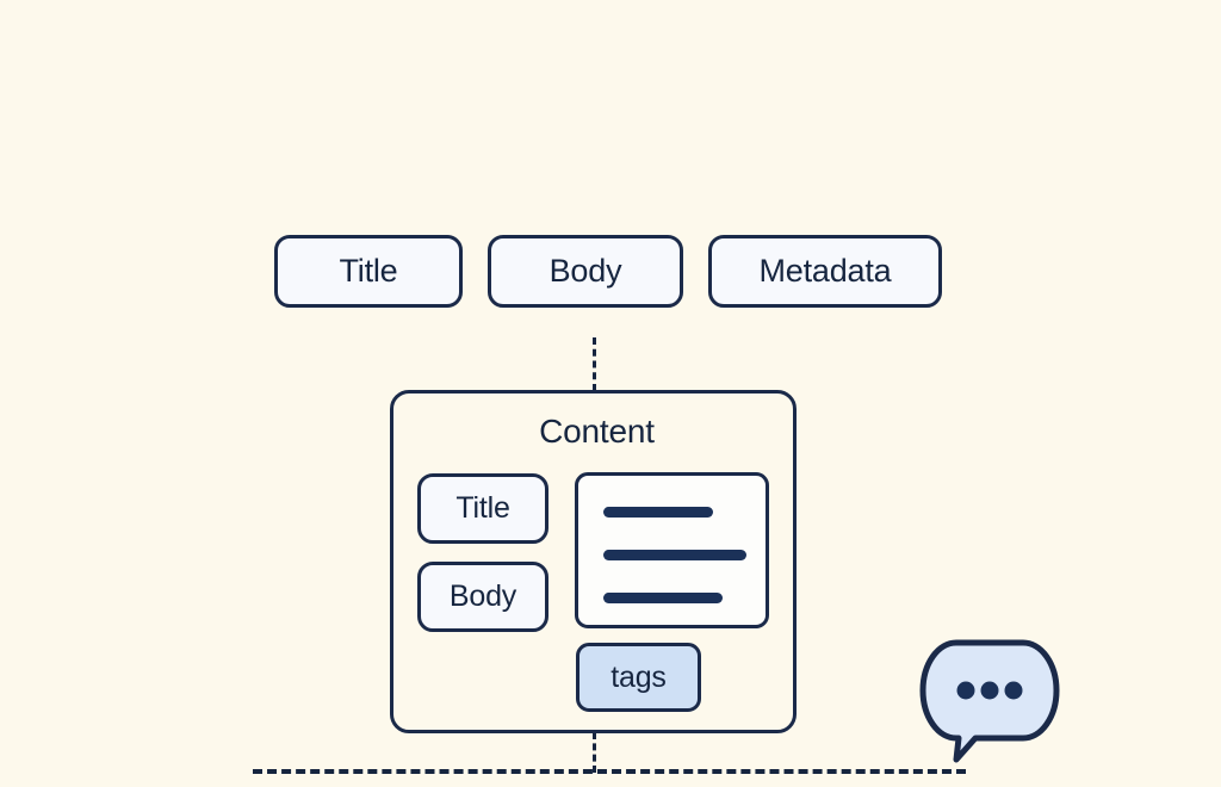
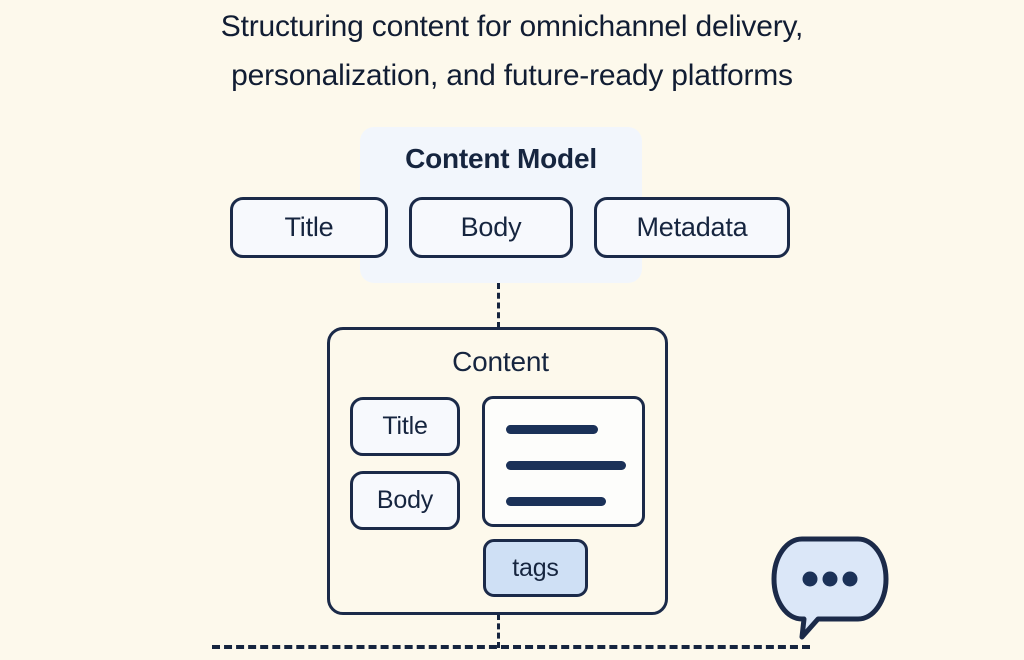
+ Structuring content for omnichannel delivery,
+ personalization, and future-ready platforms
+ Content Model
  Title
  Body
  Metadata
  Content
  Title
  Body
  tags
